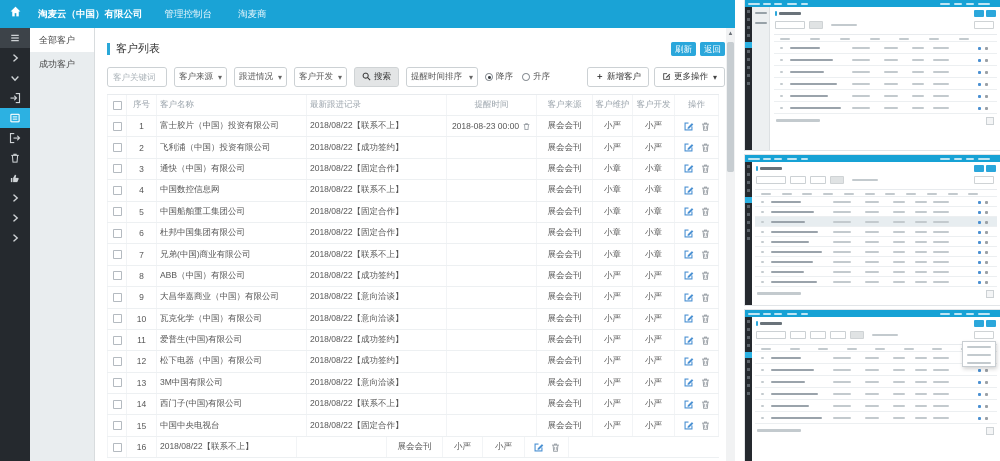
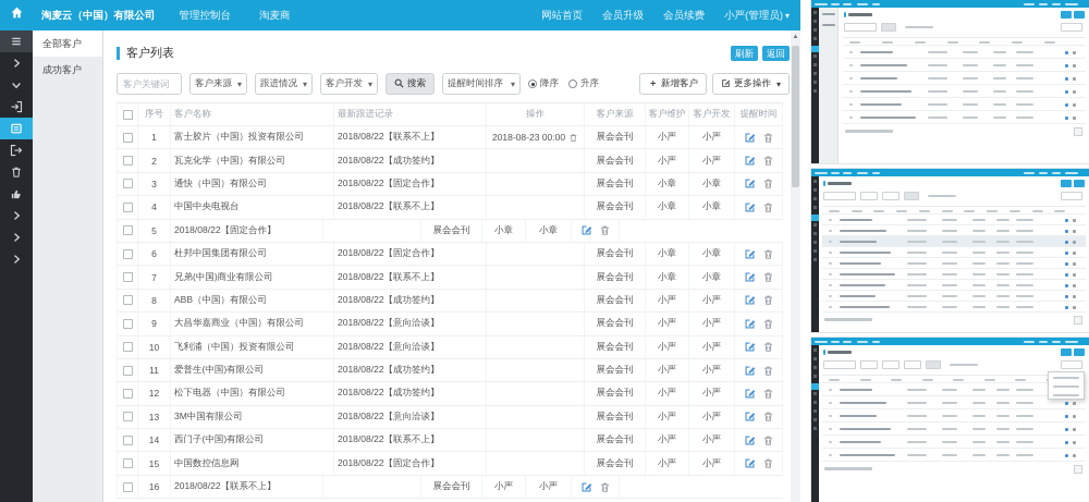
  淘麦云（中国）有限公司
  管理控制台
  淘麦商
+ 网站首页
+ 会员升级
+ 会员续费
+ 小严(管理员) ▾
  全部客户
  成功客户
  客户列表
  刷新
  返回
  客户关键词
  客户来源
  ▾
  跟进情况
  ▾
  客户开发
  ▾
  搜索
  提醒时间排序
  ▾
  降序
  升序
  ＋
  新增客户
  更多操作
  ▾
  序号
  客户名称
  最新跟进记录
- 提醒时间
+ 操作
  客户来源
  客户维护
  客户开发
- 操作
+ 提醒时间
  1
  富士胶片（中国）投资有限公司
  2018/08/22【联系不上】
  2018-08-23 00:00
  展会会刊
  小严
  小严
  2
- 飞利浦（中国）投资有限公司
+ 瓦克化学（中国）有限公司
  2018/08/22【成功签约】
  展会会刊
  小严
  小严
  3
  通快（中国）有限公司
  2018/08/22【固定合作】
  展会会刊
  小章
  小章
  4
- 中国数控信息网
+ 中国中央电视台
  2018/08/22【联系不上】
  展会会刊
  小章
  小章
  5
- 中国船舶重工集团公司
  2018/08/22【固定合作】
  展会会刊
  小章
  小章
  6
  杜邦中国集团有限公司
  2018/08/22【固定合作】
  展会会刊
  小章
  小章
  7
  兄弟(中国)商业有限公司
  2018/08/22【联系不上】
  展会会刊
  小章
  小章
  8
  ABB（中国）有限公司
  2018/08/22【成功签约】
  展会会刊
  小严
  小严
  9
  大昌华嘉商业（中国）有限公司
  2018/08/22【意向洽谈】
  展会会刊
  小严
  小严
  10
- 瓦克化学（中国）有限公司
+ 飞利浦（中国）投资有限公司
  2018/08/22【意向洽谈】
  展会会刊
  小严
  小严
  11
  爱普生(中国)有限公司
  2018/08/22【成功签约】
  展会会刊
  小严
  小严
  12
  松下电器（中国）有限公司
  2018/08/22【成功签约】
  展会会刊
  小严
  小严
  13
  3M中国有限公司
  2018/08/22【意向洽谈】
  展会会刊
  小严
  小严
  14
  西门子(中国)有限公司
  2018/08/22【联系不上】
  展会会刊
  小严
  小严
  15
- 中国中央电视台
+ 中国数控信息网
  2018/08/22【固定合作】
  展会会刊
  小严
  小严
  16
  2018/08/22【联系不上】
  展会会刊
  小严
  小严
